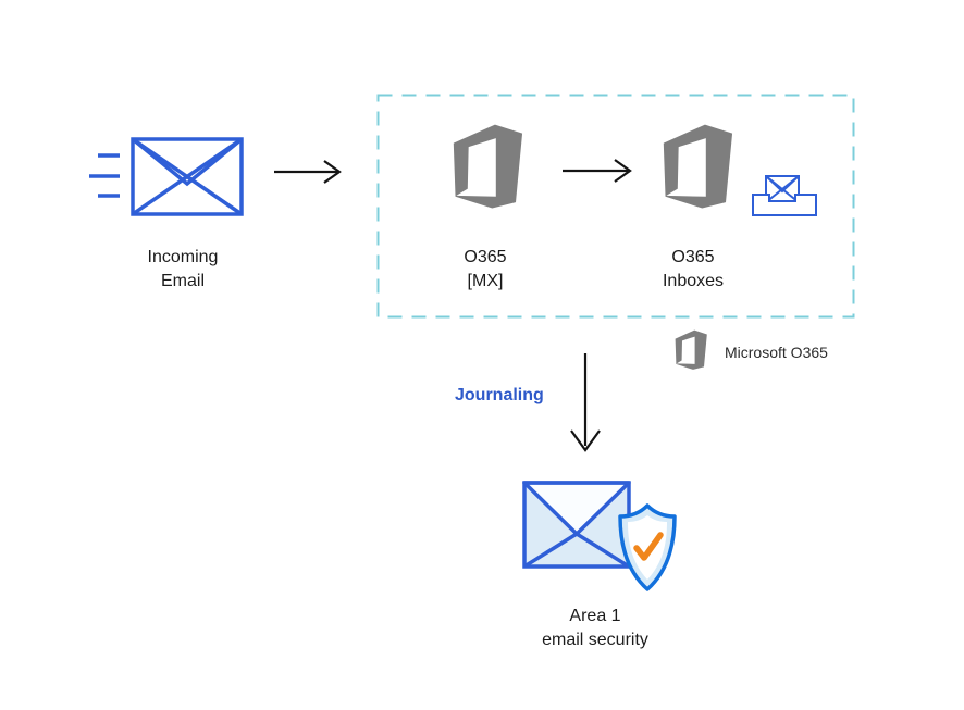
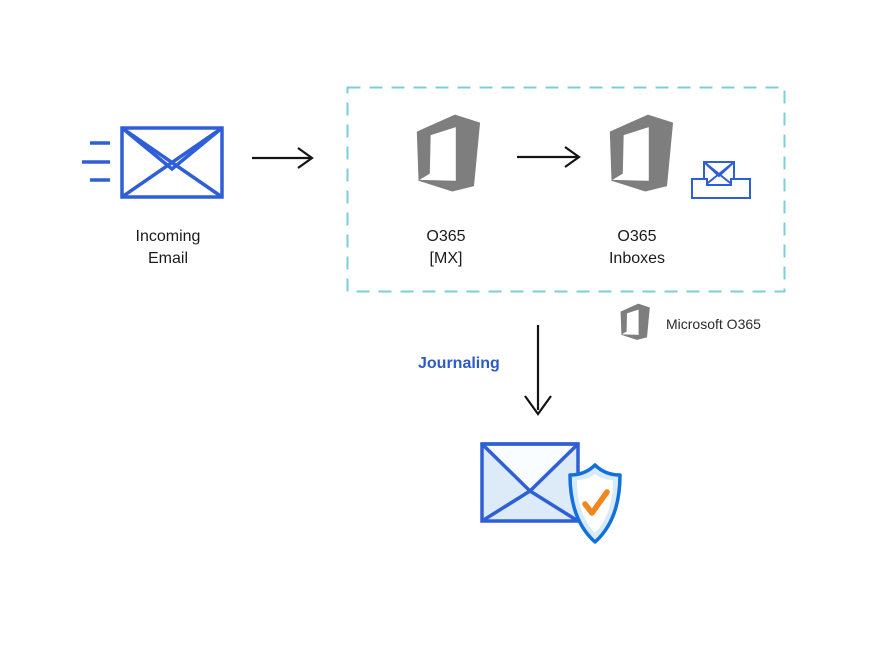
  Incoming
  Email
  O365
  [MX]
  O365
  Inboxes
  Microsoft O365
  Journaling
- Area 1
- email security
